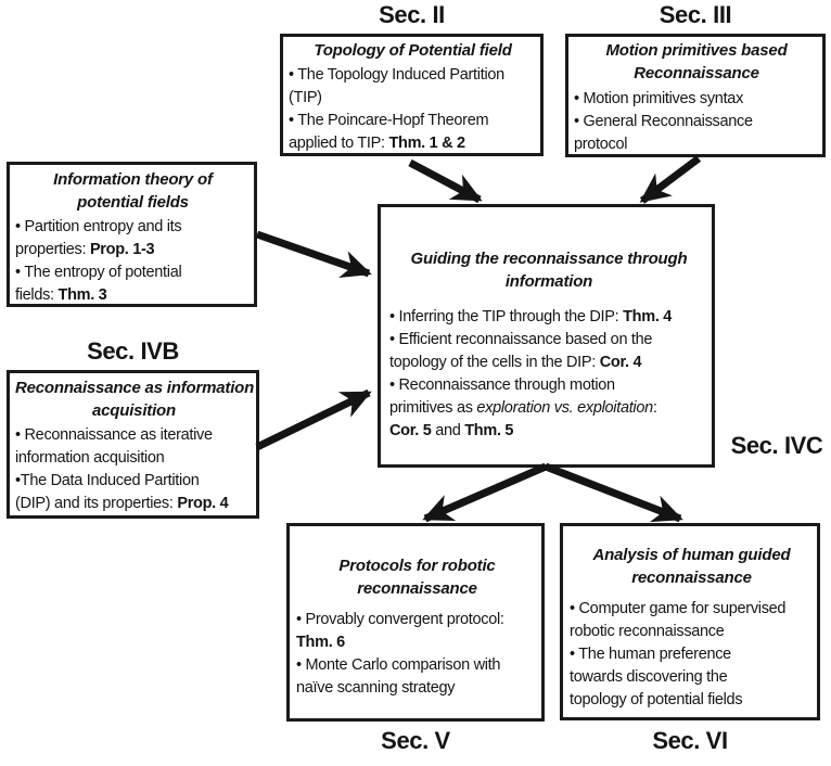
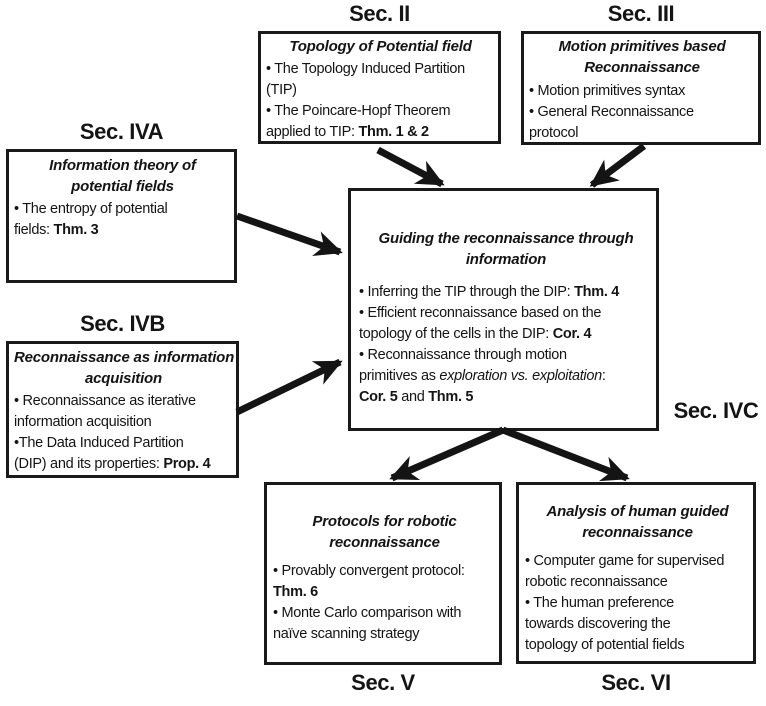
  Sec. II
  Sec. III
+ Sec. IVA
  Sec. IVB
  Sec. IVC
  Sec. V
  Sec. VI
  Topology of Potential field
  • The Topology Induced Partition
  (TIP)
  • The Poincare-Hopf Theorem
  applied to TIP: Thm. 1 & 2
  Motion primitives based
  Reconnaissance
  • Motion primitives syntax
  • General Reconnaissance
  protocol
  Information theory of
  potential fields
- • Partition entropy and its
- properties: Prop. 1-3
  • The entropy of potential
  fields: Thm. 3
  Reconnaissance as information
  acquisition
  • Reconnaissance as iterative
  information acquisition
  •The Data Induced Partition
  (DIP) and its properties: Prop. 4
  Guiding the reconnaissance through
  information
  • Inferring the TIP through the DIP: Thm. 4
  • Efficient reconnaissance based on the
  topology of the cells in the DIP: Cor. 4
  • Reconnaissance through motion
  primitives as exploration vs. exploitation:
  Cor. 5 and Thm. 5
  Protocols for robotic
  reconnaissance
  • Provably convergent protocol:
  Thm. 6
  • Monte Carlo comparison with
  naïve scanning strategy
  Analysis of human guided
  reconnaissance
  • Computer game for supervised
  robotic reconnaissance
  • The human preference
  towards discovering the
  topology of potential fields
